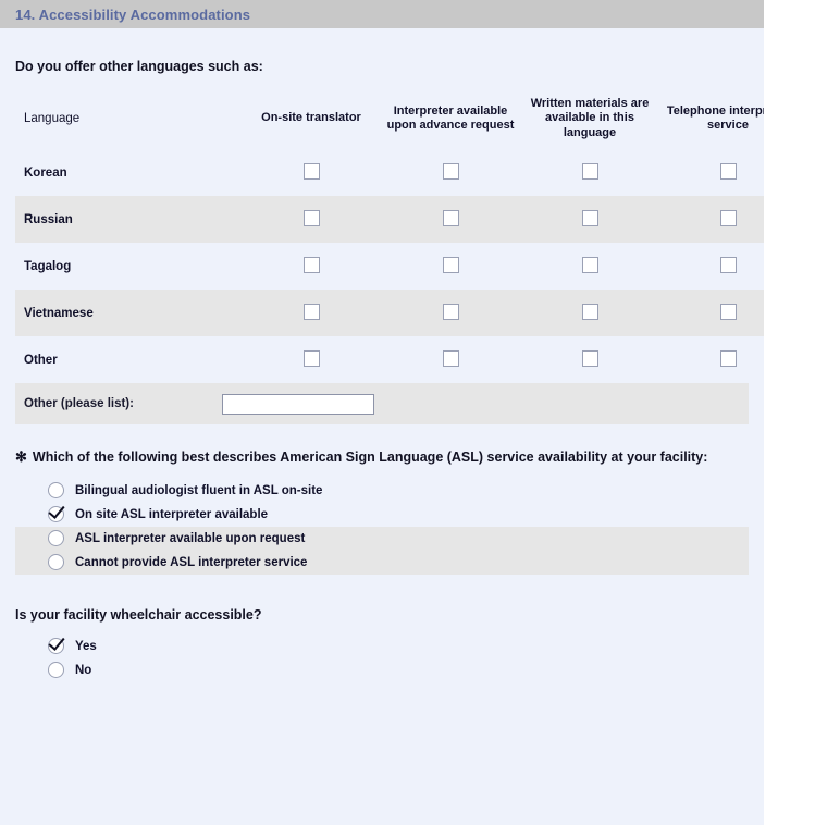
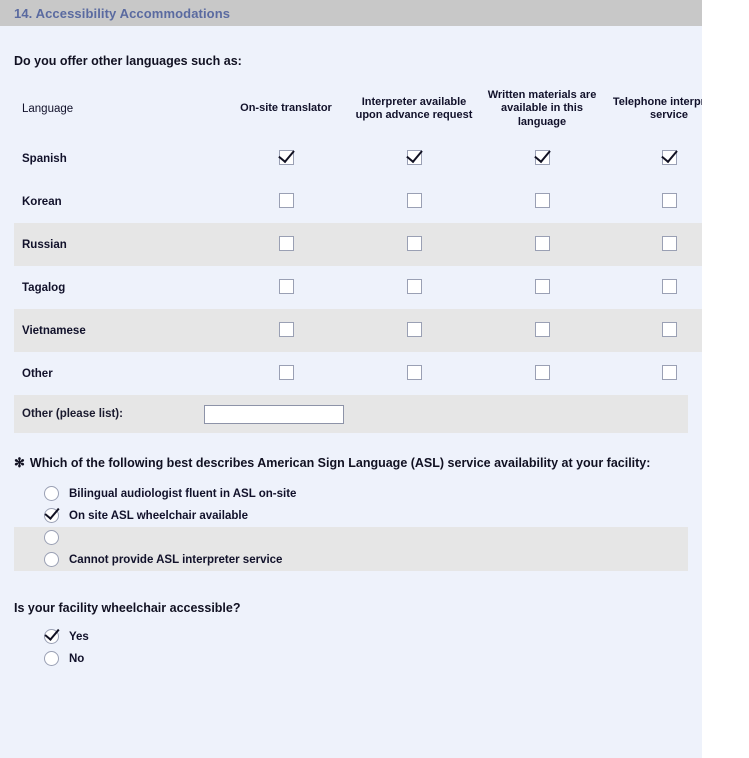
  14. Accessibility Accommodations
  Do you offer other languages such as:
  Language	On-site translator	Interpreter available upon advance request	Written materials are available in this language	Telephone interp service
+ Spanish
  Korean
  Russian
  Tagalog
  Vietnamese
  Other
  Other (please list):
  ✻
  Which of the following best describes American Sign Language (ASL) service availability at your facility:
  Bilingual audiologist fluent in ASL on-site
- On site ASL interpreter available
+ On site ASL wheelchair available
- ASL interpreter available upon request
  Cannot provide ASL interpreter service
  Is your facility wheelchair accessible?
  Yes
  No
